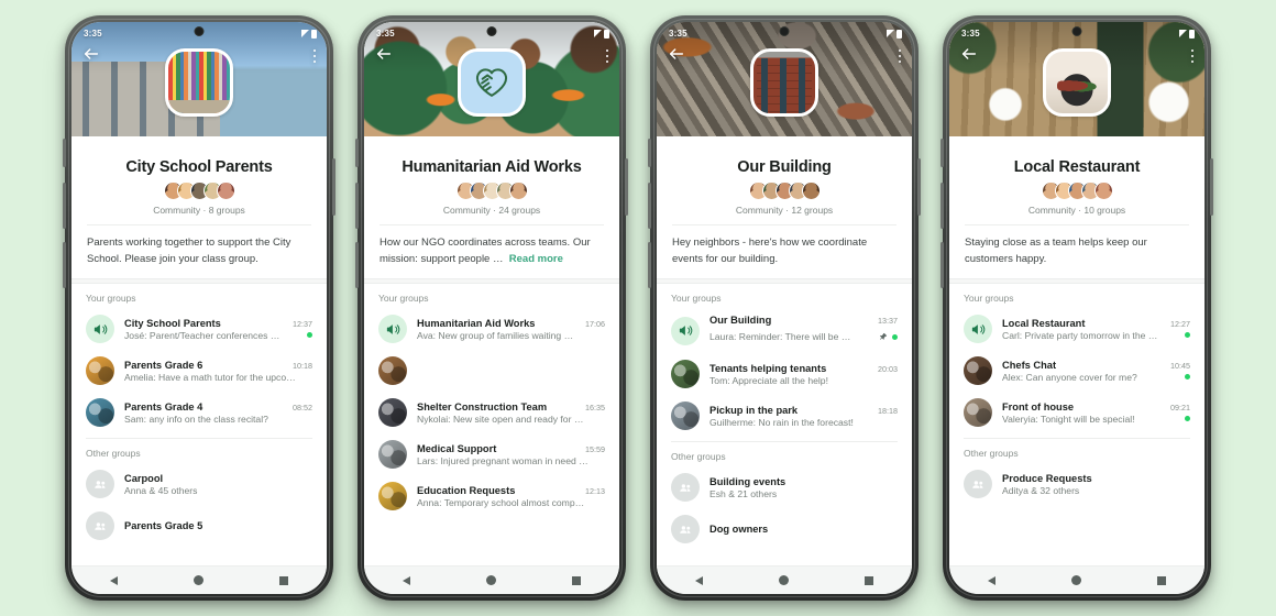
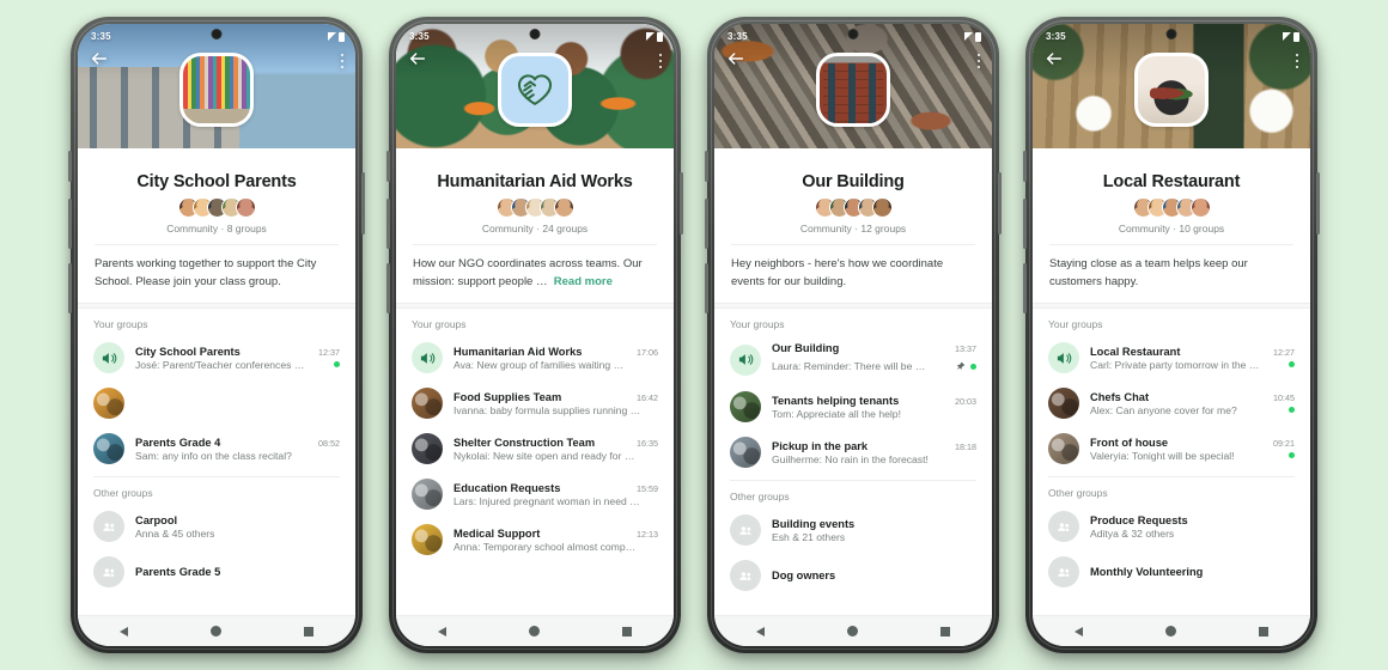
  3:35
  City School Parents
  Community · 8 groups
  Parents working together to support the City School. Please join your class group.
  Your groups
  City School Parents
  12:37
  José: Parent/Teacher conferences …
- Parents Grade 6
- 10:18
- Amelia: Have a math tutor for the upco…
  Parents Grade 4
  08:52
  Sam: any info on the class recital?
  Other groups
  Carpool
  Anna & 45 others
  Parents Grade 5
  3:35
  Humanitarian Aid Works
  Community · 24 groups
  How our NGO coordinates across teams. Our mission: support people … Read more
  Your groups
  Humanitarian Aid Works
  17:06
  Ava: New group of families waiting …
+ Food Supplies Team
+ 16:42
+ Ivanna: baby formula supplies running …
  Shelter Construction Team
  16:35
  Nykolai: New site open and ready for …
- Medical Support
+ Education Requests
  15:59
  Lars: Injured pregnant woman in need …
- Education Requests
+ Medical Support
  12:13
  Anna: Temporary school almost comp…
  3:35
  Our Building
  Community · 12 groups
  Hey neighbors - here's how we coordinate events for our building.
  Your groups
  Our Building
  13:37
  Laura: Reminder: There will be …
  Tenants helping tenants
  20:03
  Tom: Appreciate all the help!
  Pickup in the park
  18:18
  Guilherme: No rain in the forecast!
  Other groups
  Building events
  Esh & 21 others
  Dog owners
  3:35
  Local Restaurant
  Community · 10 groups
  Staying close as a team helps keep our customers happy.
  Your groups
  Local Restaurant
  12:27
  Carl: Private party tomorrow in the …
  Chefs Chat
  10:45
  Alex: Can anyone cover for me?
  Front of house
  09:21
  Valeryia: Tonight will be special!
  Other groups
  Produce Requests
  Aditya & 32 others
+ Monthly Volunteering
